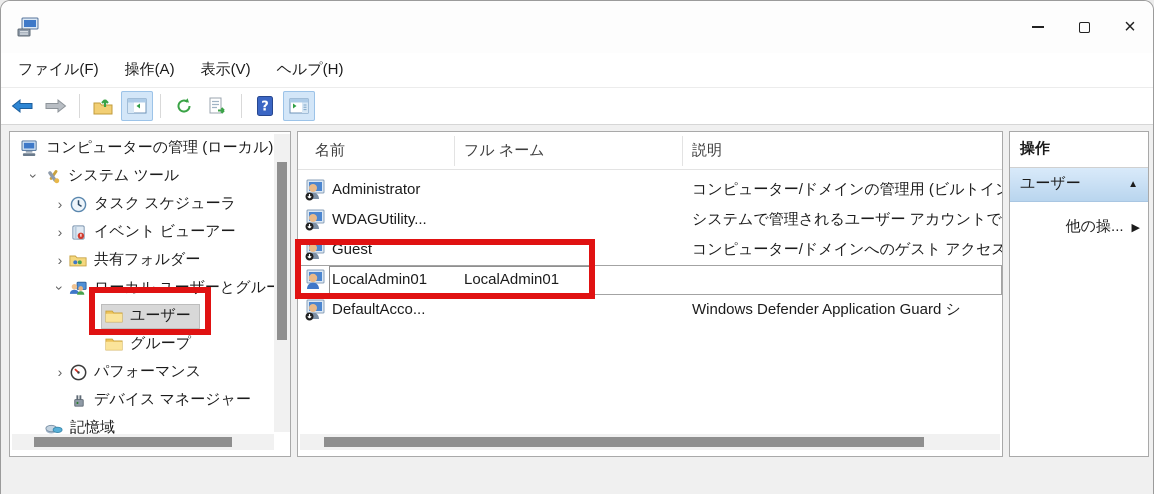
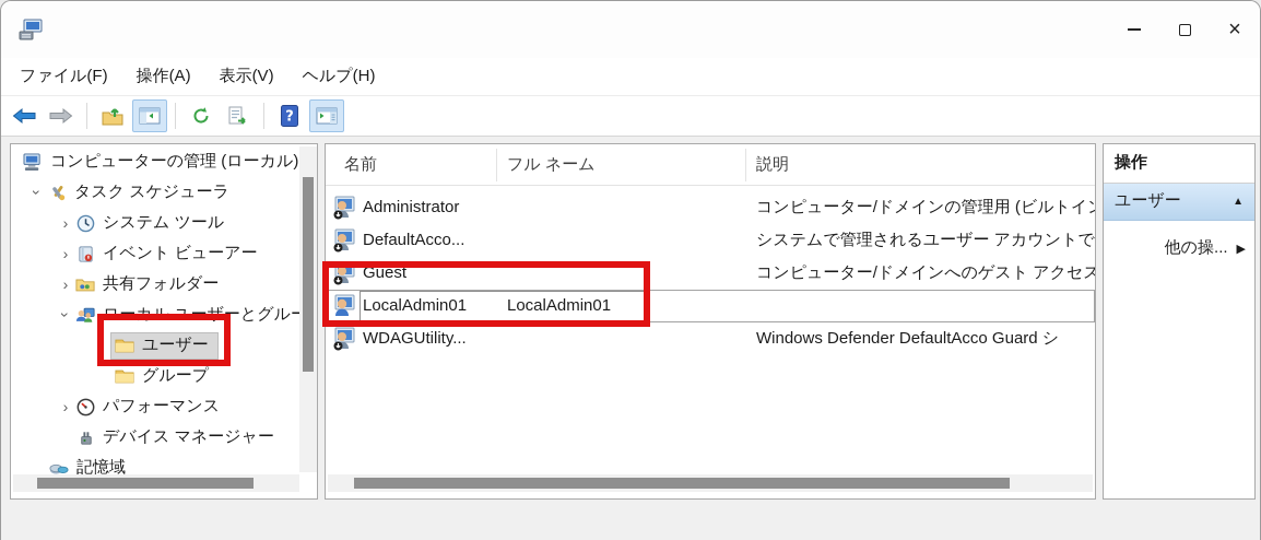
  ×
  ファイル(F)
  操作(A)
  表示(V)
  ヘルプ(H)
  ?
  コンピューターの管理 (ローカル)
- システム ツール
+ タスク スケジューラ
  ›
- タスク スケジューラ
+ システム ツール
  ›
  イベント ビューアー
  ›
  共有フォルダー
  ローカル ユーザーとグル
  ユーザー
  グループ
  ›
  パフォーマンス
  デバイス マネージャー
  記憶域
  名前
  フル ネーム
  説明
  Administrator
  コンピューター/ドメインの管理用 (ビルトイ
- WDAGUtility...
+ DefaultAcco...
  システムで管理されるユーザー アカウントで
  Guest
  LocalAdmin01
  LocalAdmin01
- DefaultAcco...
+ WDAGUtility...
- Windows Defender Application Guard シ
+ Windows Defender DefaultAcco Guard シ
  操作
  ユーザー
  ▲
  他の操...
  ▶
